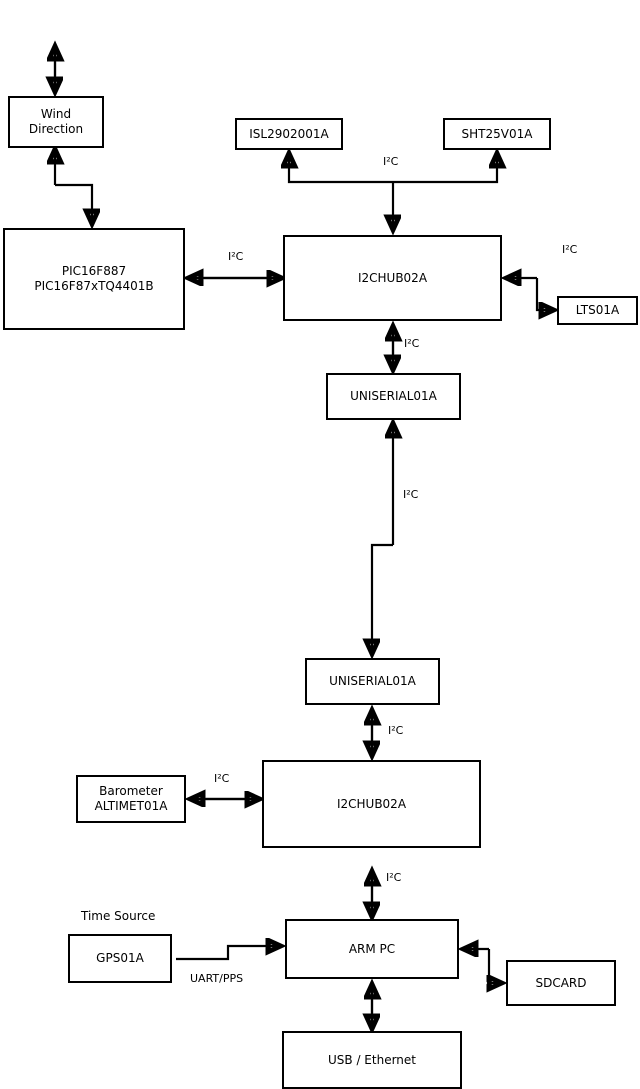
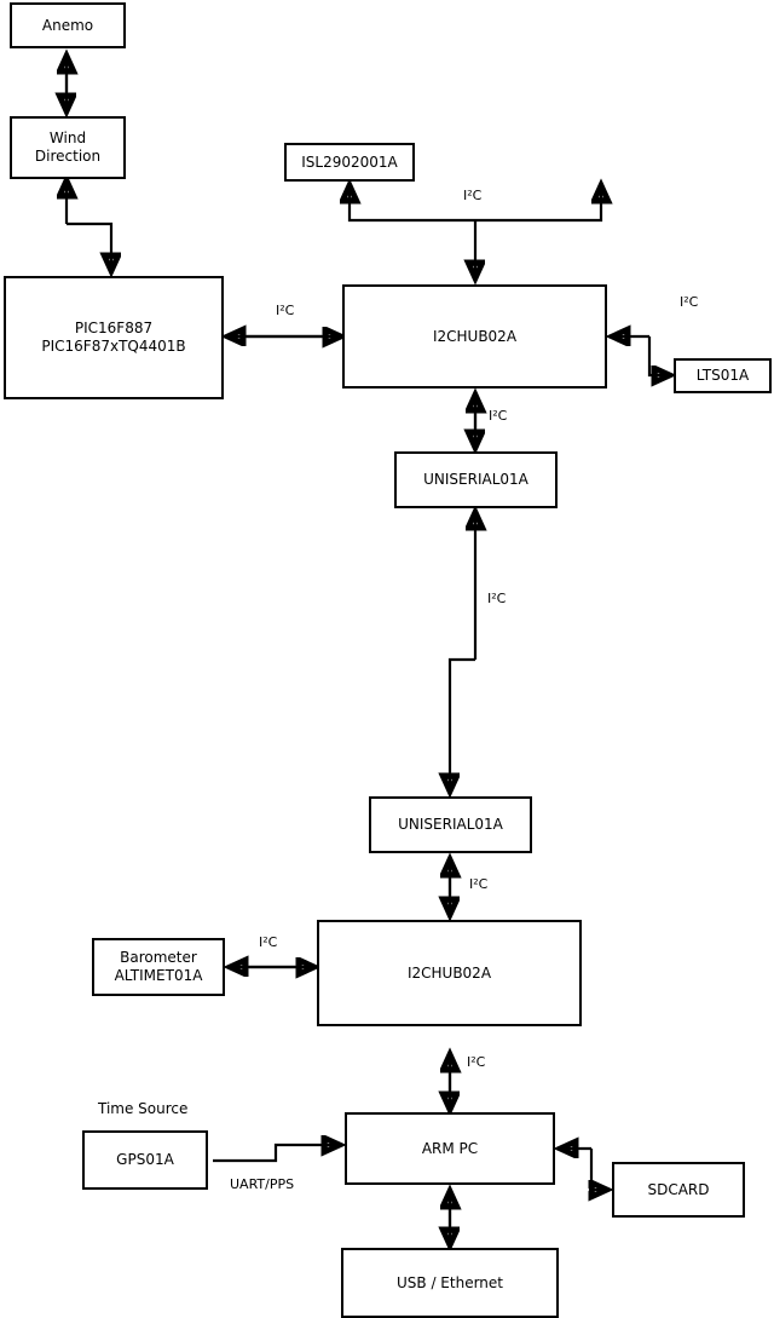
+ Anemo
  Wind
  Direction
  PIC16F887
  PIC16F87xTQ4401B
  ISL2902001A
- SHT25V01A
  I2CHUB02A
  LTS01A
  UNISERIAL01A
  UNISERIAL01A
  I2CHUB02A
  Barometer
  ALTIMET01A
  GPS01A
  ARM PC
  SDCARD
  USB / Ethernet
  I²C
  I²C
  I²C
  I²C
  I²C
  I²C
  I²C
  I²C
  UART/PPS
  Time Source
